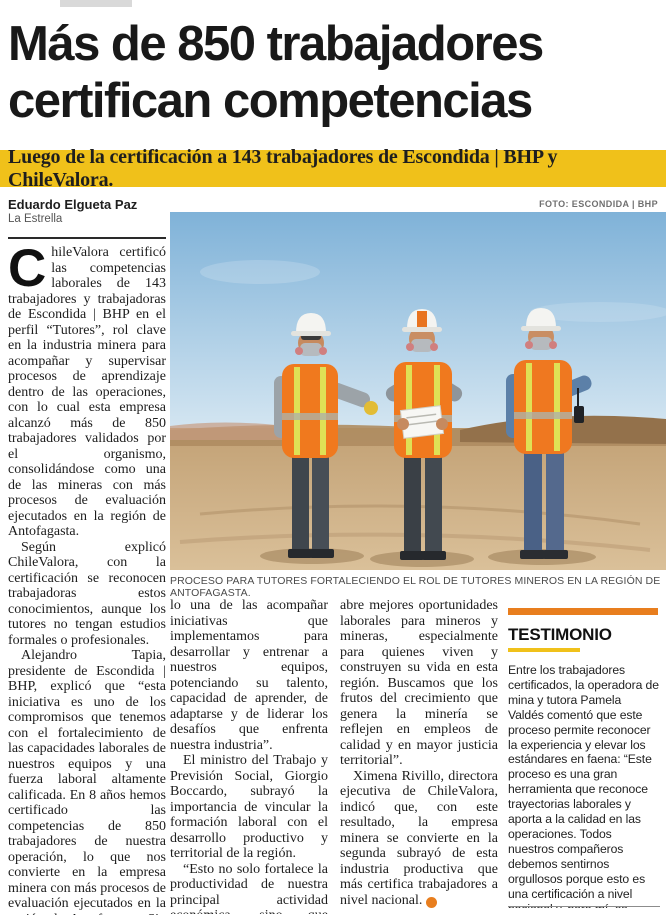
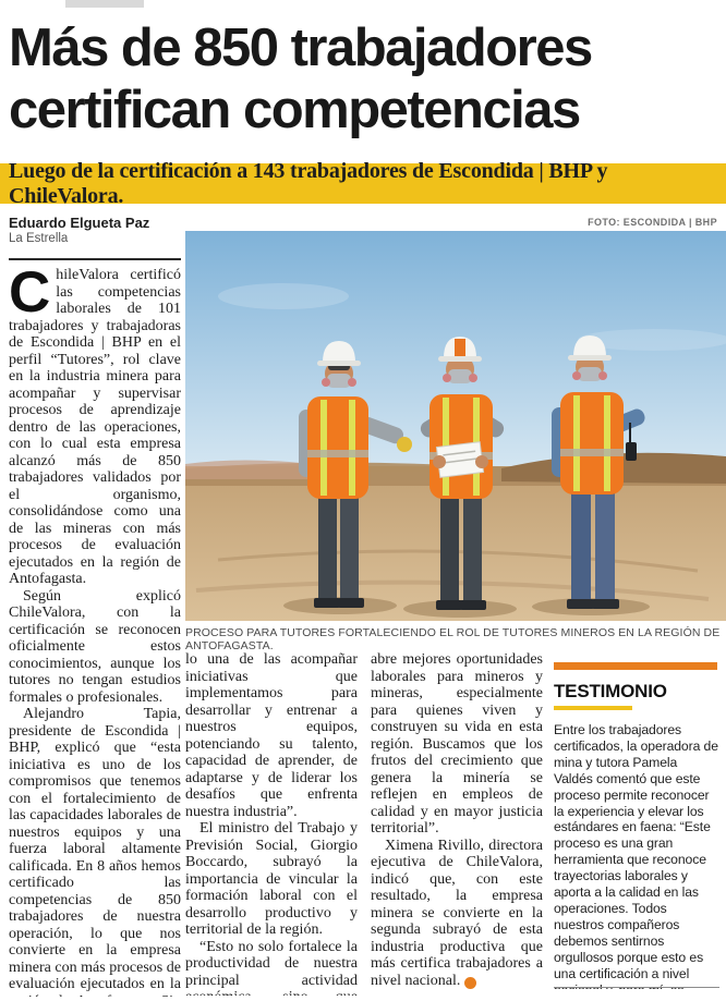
  Más de 850 trabajadores certifican competencias
  Luego de la certificación a 143 trabajadores de Escondida | BHP y ChileValora.
  Eduardo Elgueta Paz
  La Estrella
  FOTO: ESCONDIDA | BHP
  PROCESO PARA TUTORES FORTALECIENDO EL ROL DE TUTORES MINEROS EN LA REGIÓN DE ANTOFAGASTA.
  C
- hileValora certificó las competencias laborales de 143 trabajadores y trabajadoras de Escondida | BHP en el perfil “Tutores”, rol clave en la industria minera para acompañar y supervisar procesos de aprendizaje dentro de las operaciones, con lo cual esta empresa alcanzó más de 850 trabajadores validados por el organismo, consolidándose como una de las mineras con más procesos de evaluación ejecutados en la región de Antofagasta.
+ hileValora certificó las competencias laborales de 101 trabajadores y trabajadoras de Escondida | BHP en el perfil “Tutores”, rol clave en la industria minera para acompañar y supervisar procesos de aprendizaje dentro de las operaciones, con lo cual esta empresa alcanzó más de 850 trabajadores validados por el organismo, consolidándose como una de las mineras con más procesos de evaluación ejecutados en la región de Antofagasta.
- Según explicó ChileValora, con la certificación se reconocen trabajadoras estos conocimientos, aunque los tutores no tengan estudios formales o profesionales.
+ Según explicó ChileValora, con la certificación se reconocen oficialmente estos conocimientos, aunque los tutores no tengan estudios formales o profesionales.
  Alejandro Tapia, presidente de Escondida | BHP, explicó que “esta iniciativa es uno de los compromisos que tenemos con el fortalecimiento de las capacidades laborales de nuestros equipos y una fuerza laboral altamente calificada. En 8 años hemos certificado las competencias de 850 trabajadores de nuestra operación, lo que nos convierte en la empresa minera con más procesos de evaluación ejecutados en la
  lo una de las acompañar iniciativas que implementamos para desarrollar y entrenar a nuestros equipos, potenciando su talento, capacidad de aprender, de adaptarse y de liderar los desafíos que enfrenta nuestra industria”.
  El ministro del Trabajo y Previsión Social, Giorgio Boccardo, subrayó la importancia de vincular la formación laboral con el desarrollo productivo y territorial de la región.
  “Esto no solo fortalece la productividad de nuestra principal actividad
  abre mejores oportunidades laborales para mineros y mineras, especialmente para quienes viven y construyen su vida en esta región. Buscamos que los frutos del crecimiento que genera la minería se reflejen en empleos de calidad y en mayor justicia territorial”.
  Ximena Rivillo, directora ejecutiva de ChileValora, indicó que, con este resultado, la empresa minera se convierte en la segunda subrayó de esta industria productiva que más certifica trabajadores a nivel nacional.
  TESTIMONIO
  Entre los trabajadores certificados, la operadora de mina y tutora Pamela Valdés comentó que este proceso permite reconocer la experiencia y elevar los estándares en faena: “Este proceso es una gran herramienta que reconoce trayectorias laborales y aporta a la calidad en las operaciones. Todos nuestros compañeros debemos sentirnos orgullosos porque esto es una certificación a nivel
